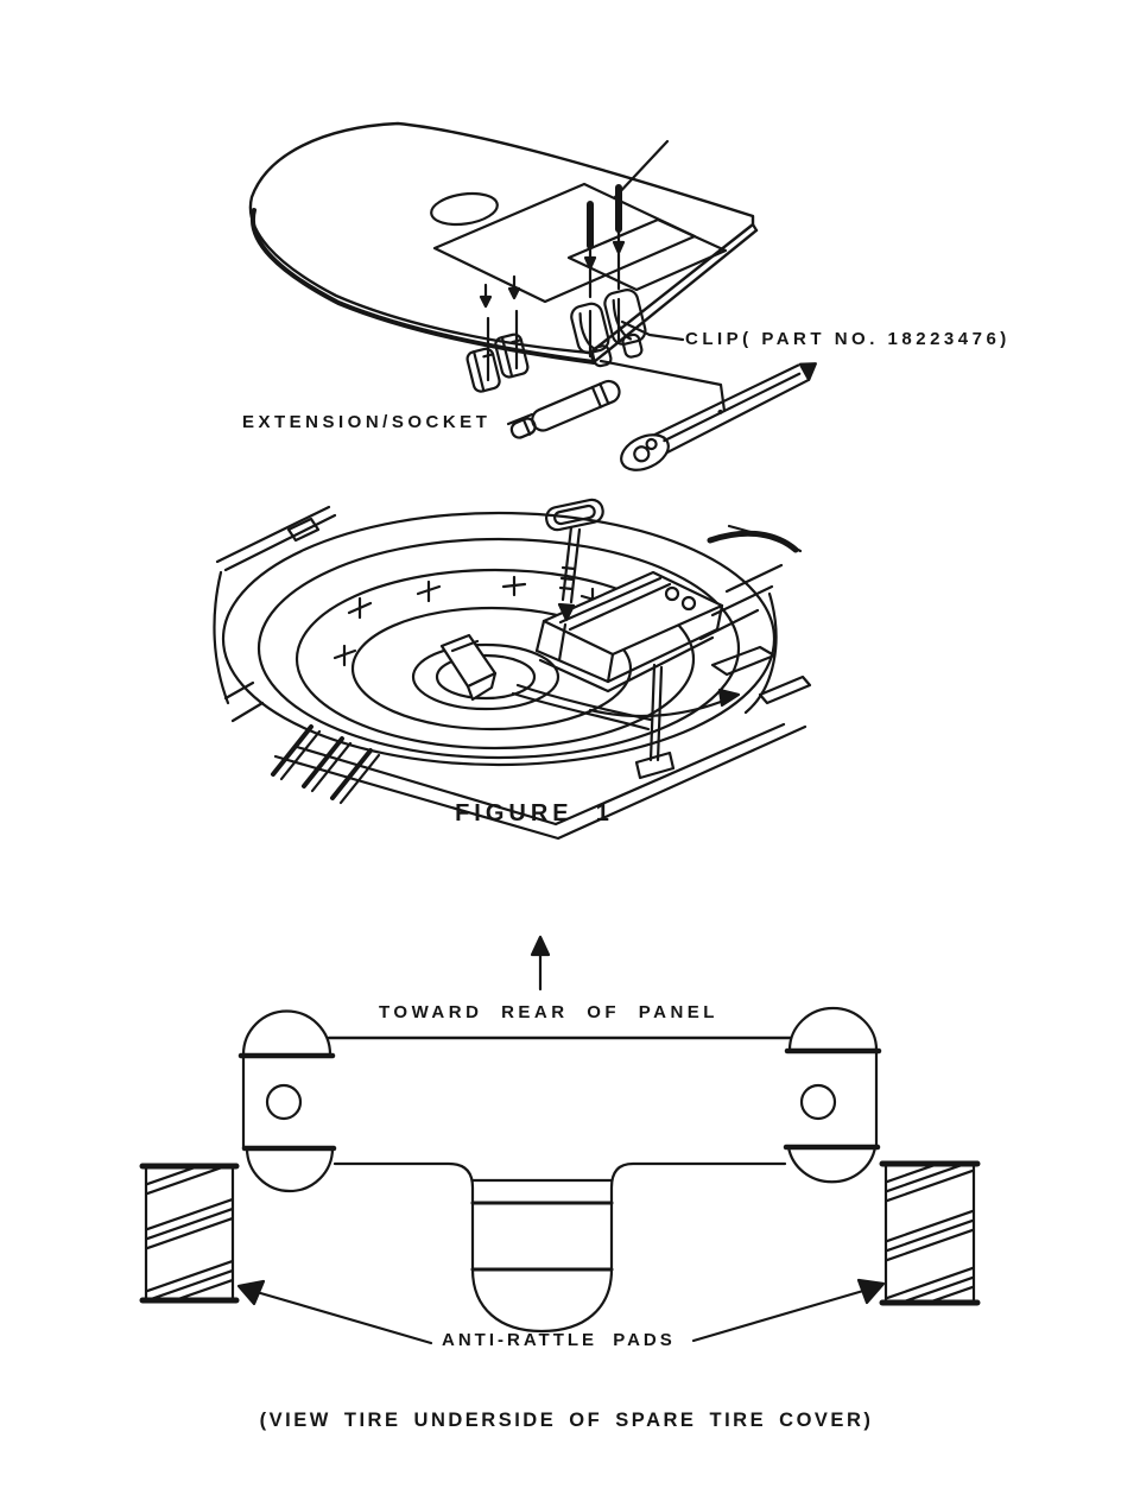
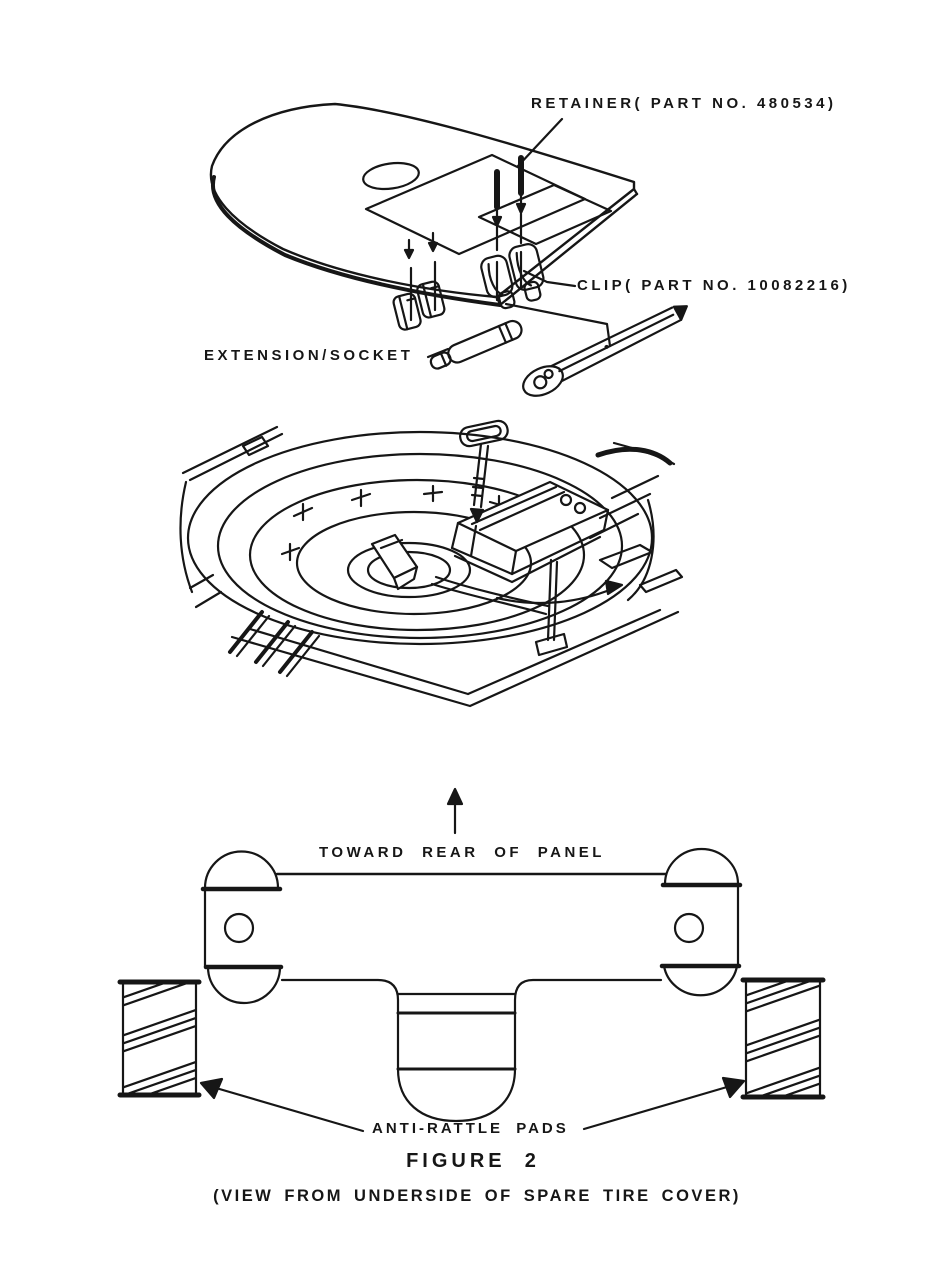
+ RETAINER( PART NO. 480534)
- CLIP( PART NO. 18223476)
+ CLIP( PART NO. 10082216)
  EXTENSION/SOCKET
- FIGURE 1
  TOWARD REAR OF PANEL
  ANTI-RATTLE PADS
+ FIGURE 2
- (VIEW TIRE UNDERSIDE OF SPARE TIRE COVER)
+ (VIEW FROM UNDERSIDE OF SPARE TIRE COVER)
